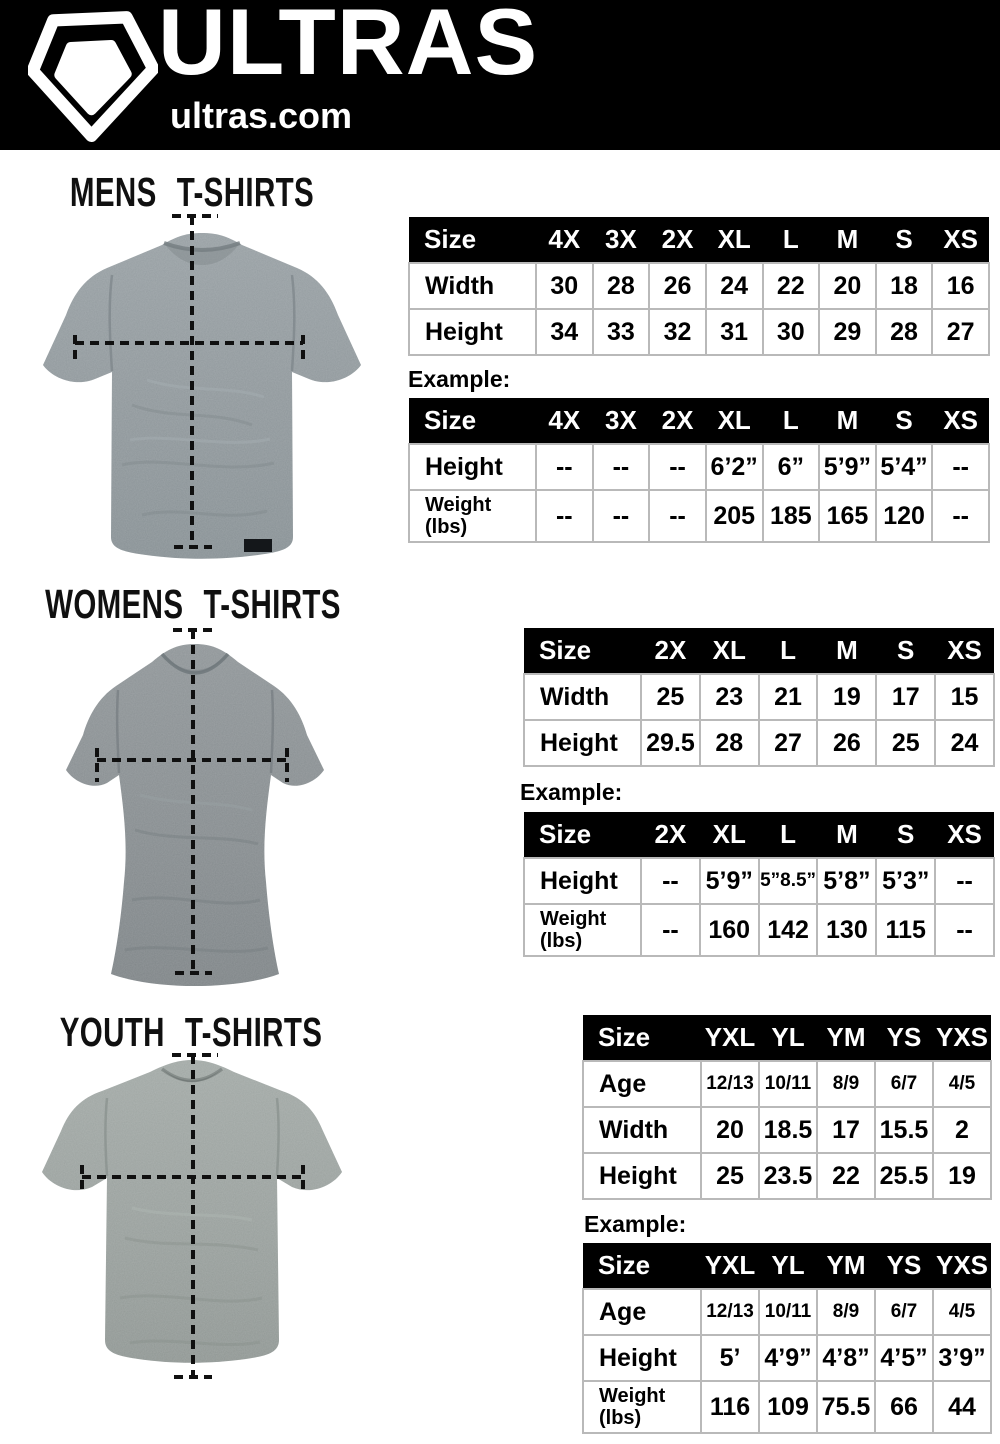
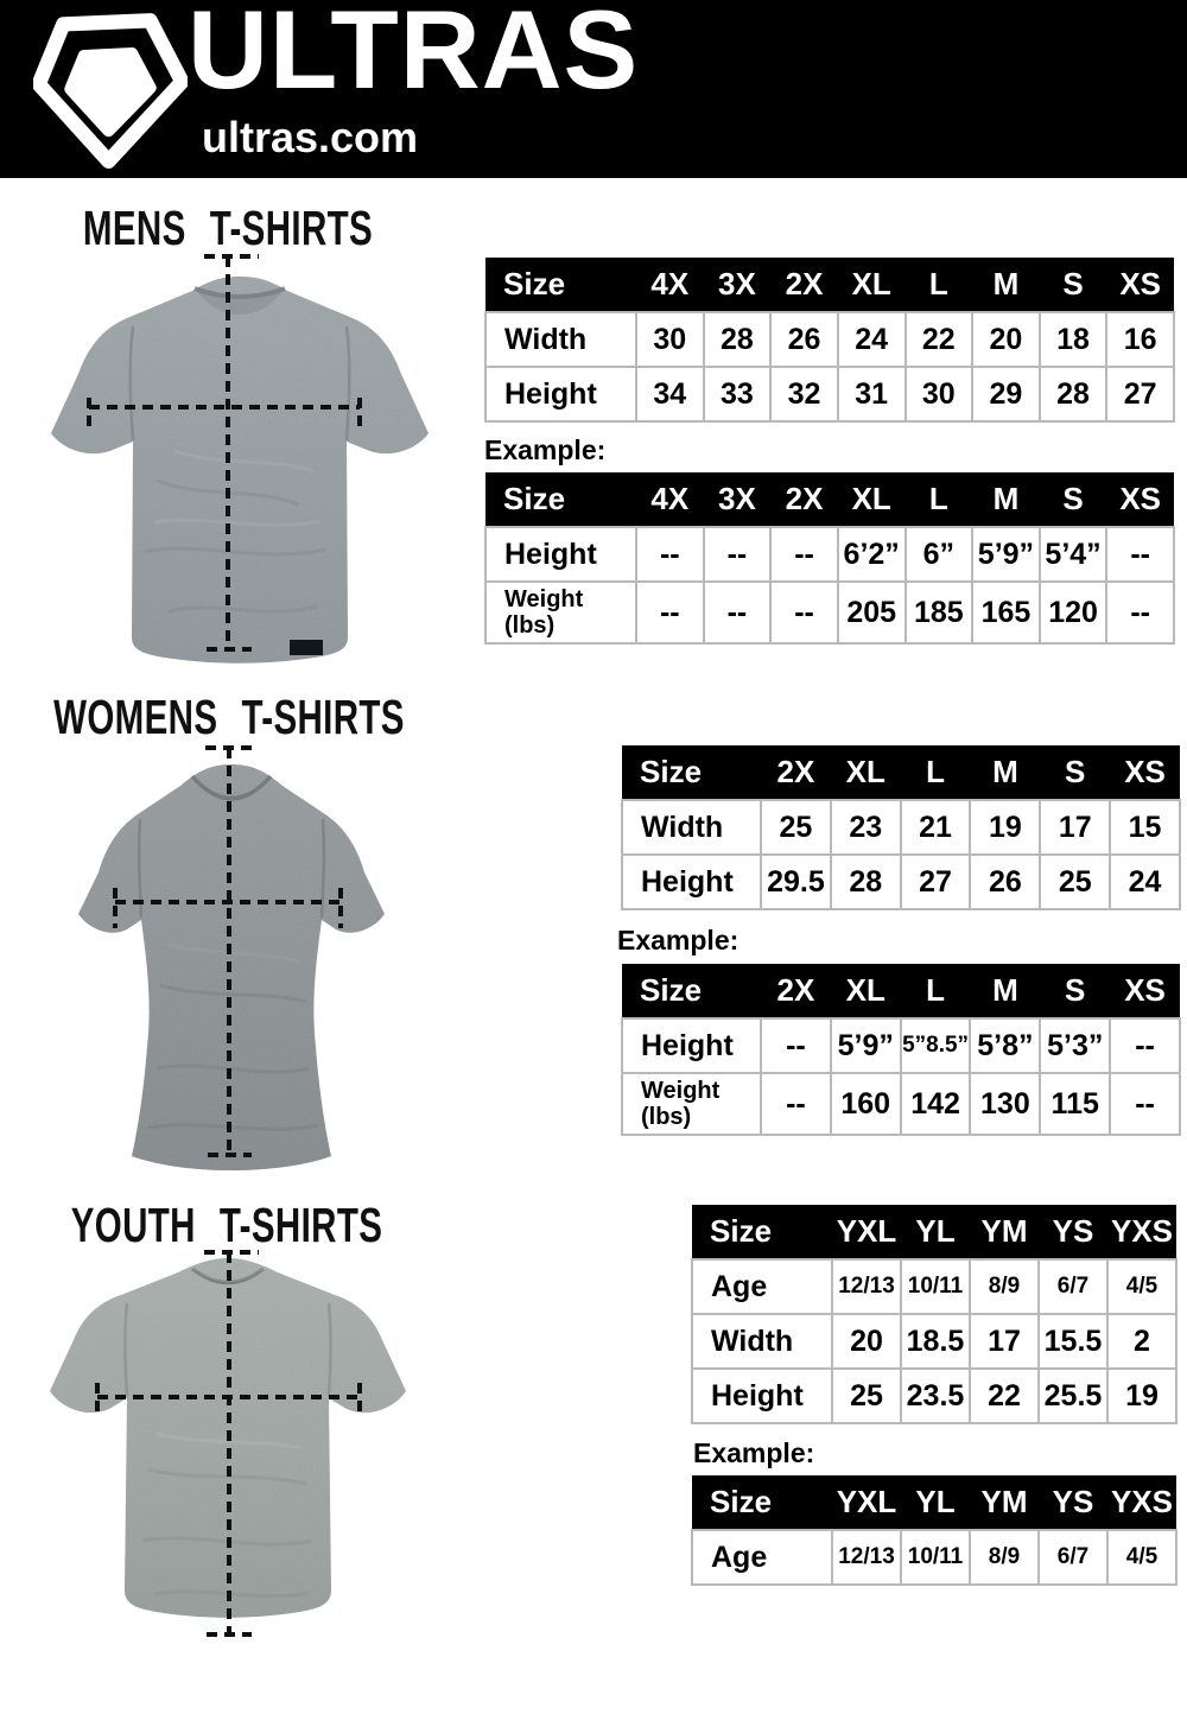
  ULTRAS
  ultras.com
  MENS T-SHIRTS
  Size	4X	3X	2X	XL	L	M	S	XS
  Width	30	28	26	24	22	20	18	16
  Height	34	33	32	31	30	29	28	27
  Example:
  Size	4X	3X	2X	XL	L	M	S	XS
  Height	--	--	--	6’2”	6”	5’9”	5’4”	--
  Weight (lbs)	--	--	--	205	185	165	120	--
  WOMENS T-SHIRTS
  Size	2X	XL	L	M	S	XS
  Width	25	23	21	19	17	15
  Height	29.5	28	27	26	25	24
  Example:
  Size	2X	XL	L	M	S	XS
  Height	--	5’9”	5”8.5”	5’8”	5’3”	--
  Weight (lbs)	--	160	142	130	115	--
  YOUTH T-SHIRTS
  Size	YXL	YL	YM	YS	YXS
  Age	12/13	10/11	8/9	6/7	4/5
  Width	20	18.5	17	15.5	2
  Height	25	23.5	22	25.5	19
  Example:
  Size	YXL	YL	YM	YS	YXS
  Age	12/13	10/11	8/9	6/7	4/5
- Height	5’	4’9”	4’8”	4’5”	3’9”
- Weight (lbs)	116	109	75.5	66	44
